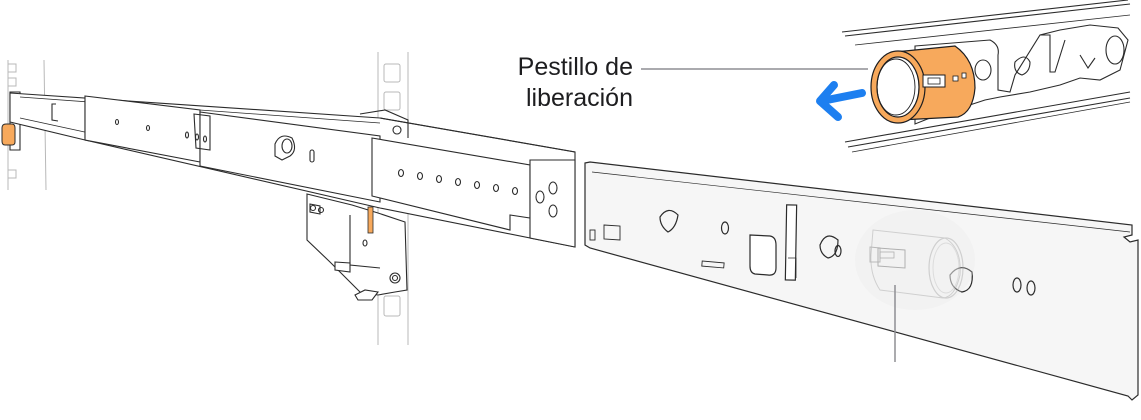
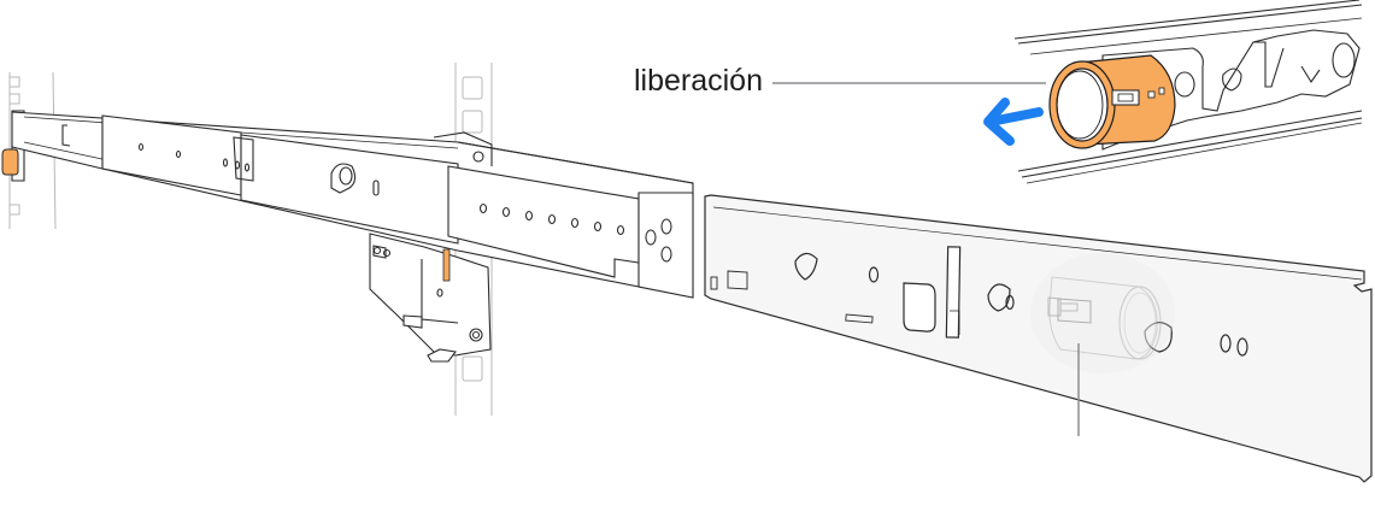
- Pestillo de
  liberación
